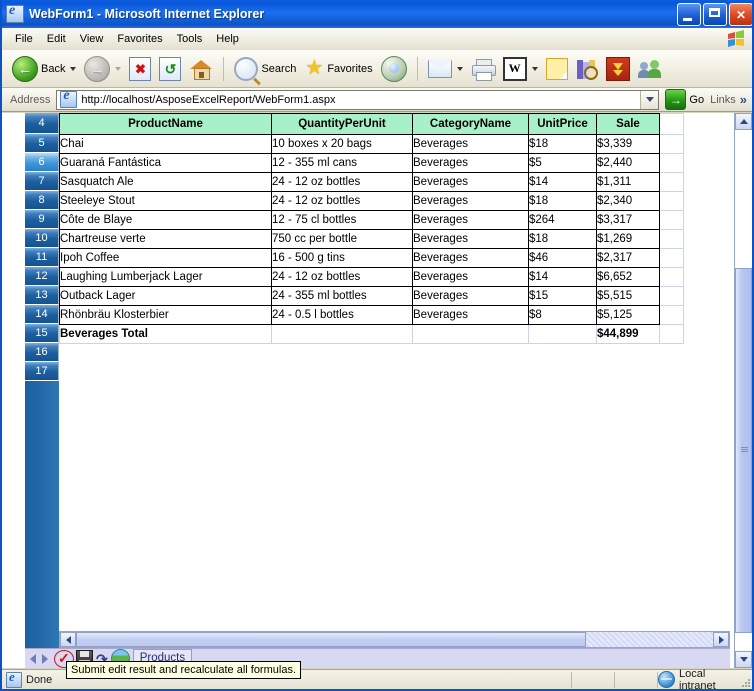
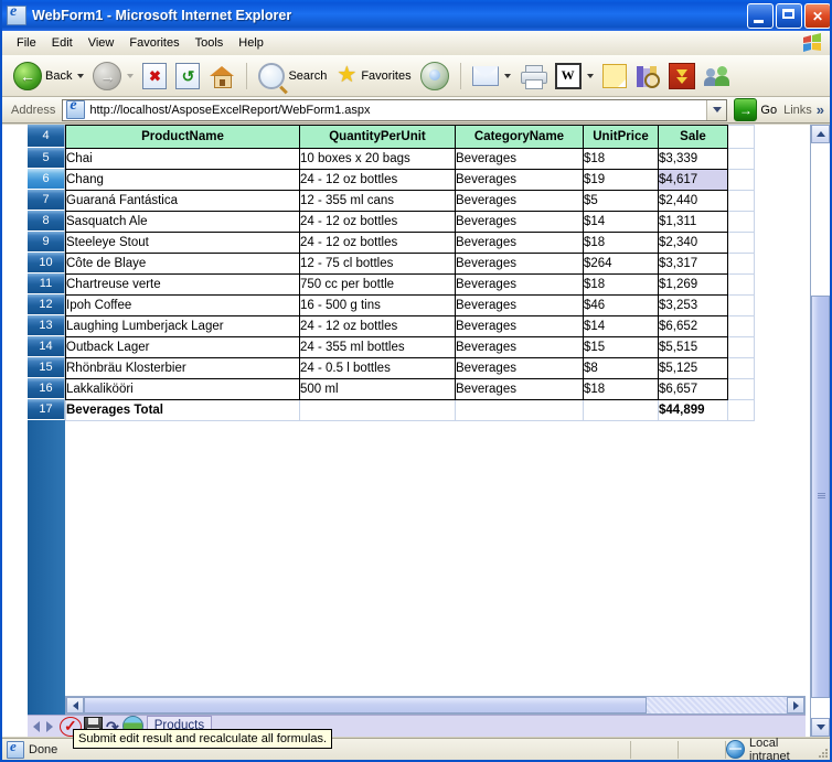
  WebForm1 - Microsoft Internet Explorer
  ✕
  File
  Edit
  View
  Favorites
  Tools
  Help
  ←
  Back
  →
  ✖
  ↺
  Search
  ★
  Favorites
  W
  Address
  http://localhost/AsposeExcelReport/WebForm1.aspx
  →
  Go
  Links
  »
  4
  5
  6
  7
  8
  9
  10
  11
  12
  13
  14
  15
  16
  17
  ProductName	QuantityPerUnit	CategoryName	UnitPrice	Sale
  Chai	10 boxes x 20 bags	Beverages	$18	$3,339
+ Chang	24 - 12 oz bottles	Beverages	$19	$4,617
  Guaraná Fantástica	12 - 355 ml cans	Beverages	$5	$2,440
  Sasquatch Ale	24 - 12 oz bottles	Beverages	$14	$1,311
  Steeleye Stout	24 - 12 oz bottles	Beverages	$18	$2,340
  Côte de Blaye	12 - 75 cl bottles	Beverages	$264	$3,317
  Chartreuse verte	750 cc per bottle	Beverages	$18	$1,269
- Ipoh Coffee	16 - 500 g tins	Beverages	$46	$2,317
+ Ipoh Coffee	16 - 500 g tins	Beverages	$46	$3,253
  Laughing Lumberjack Lager	24 - 12 oz bottles	Beverages	$14	$6,652
  Outback Lager	24 - 355 ml bottles	Beverages	$15	$5,515
  Rhönbräu Klosterbier	24 - 0.5 l bottles	Beverages	$8	$5,125
+ Lakkalikööri	500 ml	Beverages	$18	$6,657
  Beverages Total				$44,899
  ✓
  Products
  Submit edit result and recalculate all formulas.
  Done
  Local intranet
